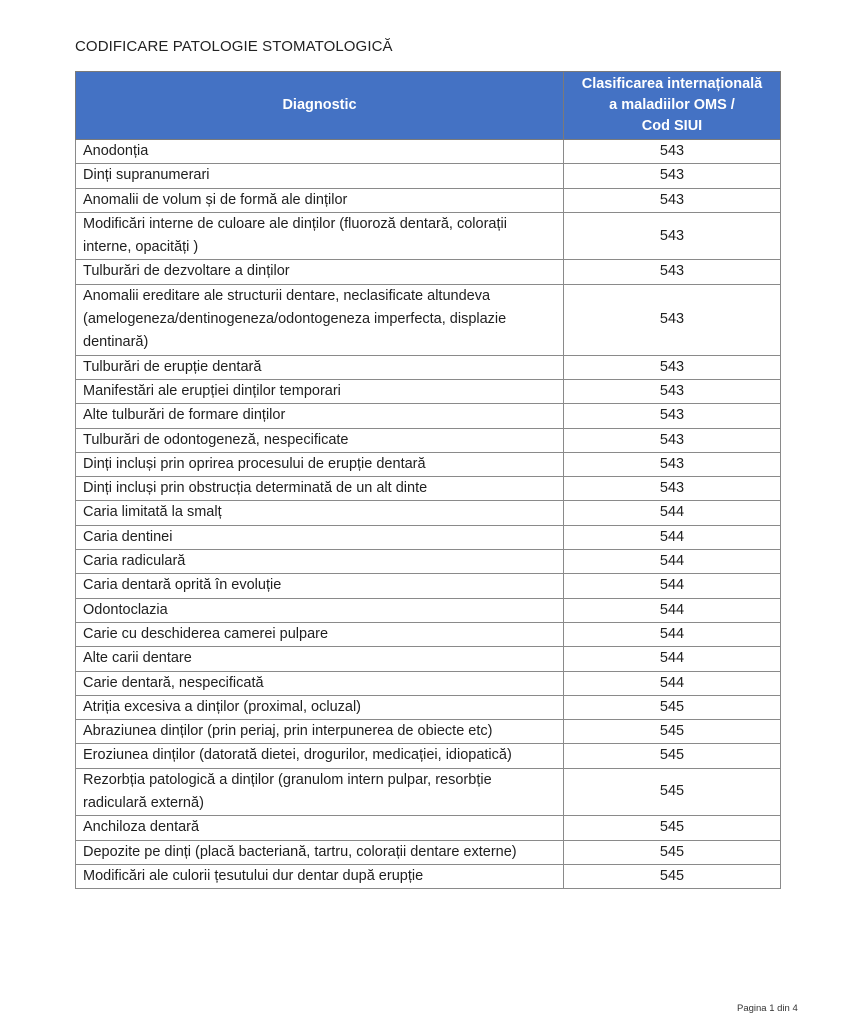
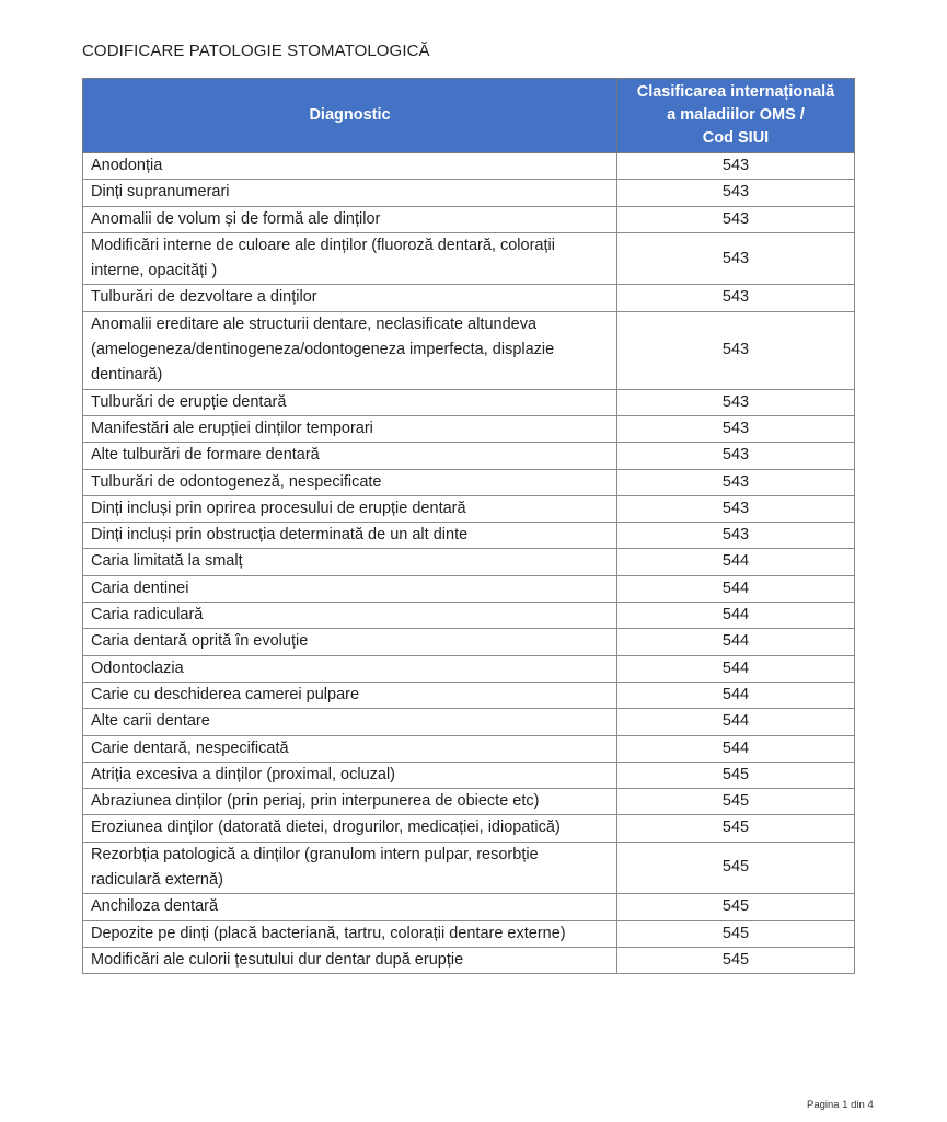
  CODIFICARE PATOLOGIE STOMATOLOGICĂ
  Diagnostic	Clasificarea internațională a maladiilor OMS / Cod SIUI
  Anodonția	543
  Dinți supranumerari	543
  Anomalii de volum și de formă ale dinților	543
  Modificări interne de culoare ale dinților (fluoroză dentară, colorații interne, opacități )	543
  Tulburări de dezvoltare a dinților	543
  Anomalii ereditare ale structurii dentare, neclasificate altundeva (amelogeneza/dentinogeneza/odontogeneza imperfecta, displazie dentinară)	543
  Tulburări de erupție dentară	543
  Manifestări ale erupției dinților temporari	543
- Alte tulburări de formare dinților	543
+ Alte tulburări de formare dentară	543
  Tulburări de odontogeneză, nespecificate	543
  Dinți incluși prin oprirea procesului de erupție dentară	543
  Dinți incluși prin obstrucția determinată de un alt dinte	543
  Caria limitată la smalț	544
  Caria dentinei	544
  Caria radiculară	544
  Caria dentară oprită în evoluție	544
  Odontoclazia	544
  Carie cu deschiderea camerei pulpare	544
  Alte carii dentare	544
  Carie dentară, nespecificată	544
  Atriția excesiva a dinților (proximal, ocluzal)	545
  Abraziunea dinților (prin periaj, prin interpunerea de obiecte etc)	545
  Eroziunea dinților (datorată dietei, drogurilor, medicației, idiopatică)	545
  Rezorbția patologică a dinților (granulom intern pulpar, resorbție radiculară externă)	545
  Anchiloza dentară	545
  Depozite pe dinți (placă bacteriană, tartru, colorații dentare externe)	545
  Modificări ale culorii țesutului dur dentar după erupție	545
  Pagina 1 din 4
